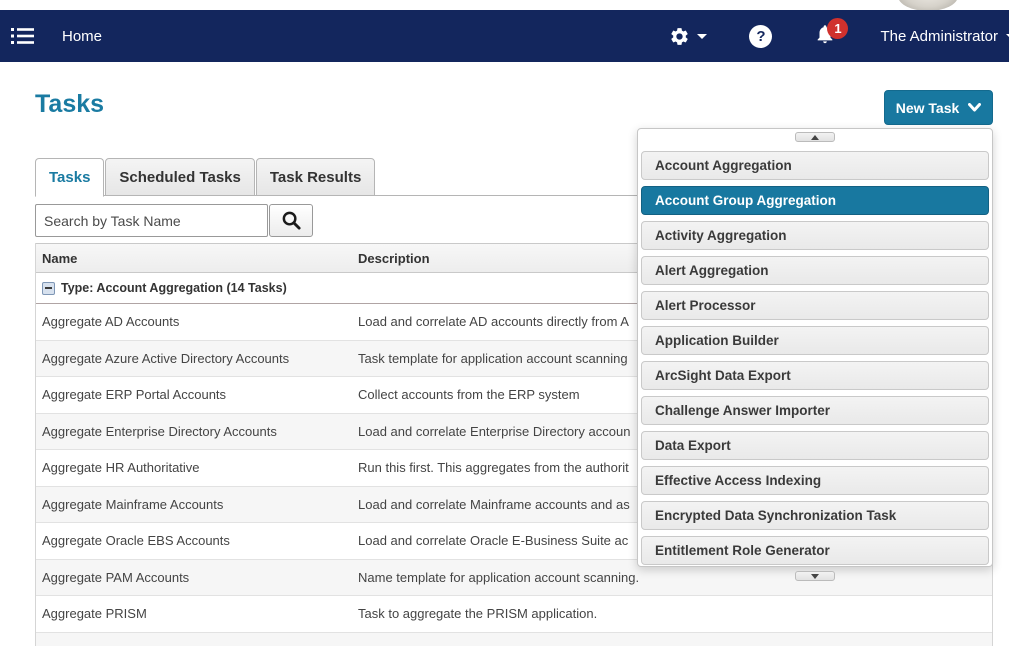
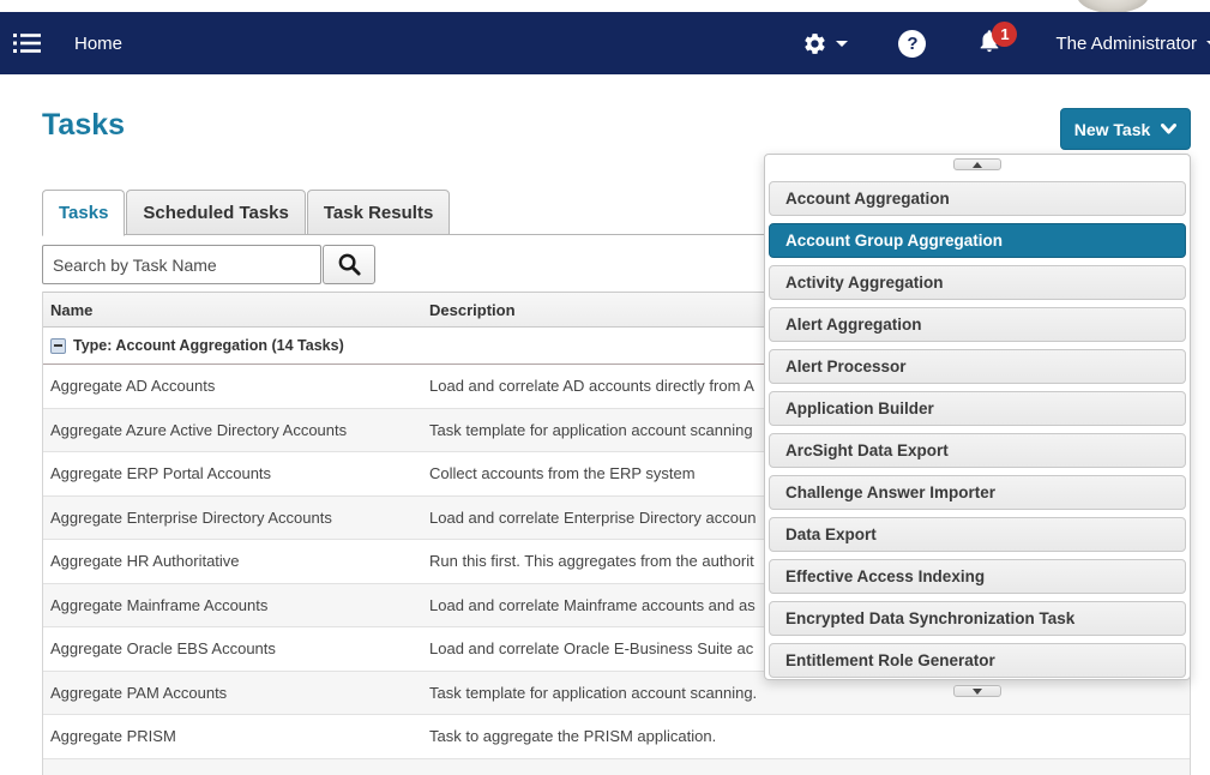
  Home
  ?
  1
  The Administrator
  Tasks
  New Task
  Tasks
  Scheduled Tasks
  Task Results
  Search by Task Name
  Name
  Description
  Type: Account Aggregation (14 Tasks)
  Aggregate AD Accounts
  Load and correlate AD accounts directly from A
  Aggregate Azure Active Directory Accounts
  Task template for application account scanning
  Aggregate ERP Portal Accounts
  Collect accounts from the ERP system
  Aggregate Enterprise Directory Accounts
  Load and correlate Enterprise Directory accoun
  Aggregate HR Authoritative
  Run this first. This aggregates from the authorit
  Aggregate Mainframe Accounts
  Load and correlate Mainframe accounts and as
  Aggregate Oracle EBS Accounts
  Load and correlate Oracle E-Business Suite ac
  Aggregate PAM Accounts
- Name template for application account scanning.
+ Task template for application account scanning.
  Aggregate PRISM
  Task to aggregate the PRISM application.
  Account Aggregation
  Account Group Aggregation
  Activity Aggregation
  Alert Aggregation
  Alert Processor
  Application Builder
  ArcSight Data Export
  Challenge Answer Importer
  Data Export
  Effective Access Indexing
  Encrypted Data Synchronization Task
  Entitlement Role Generator
